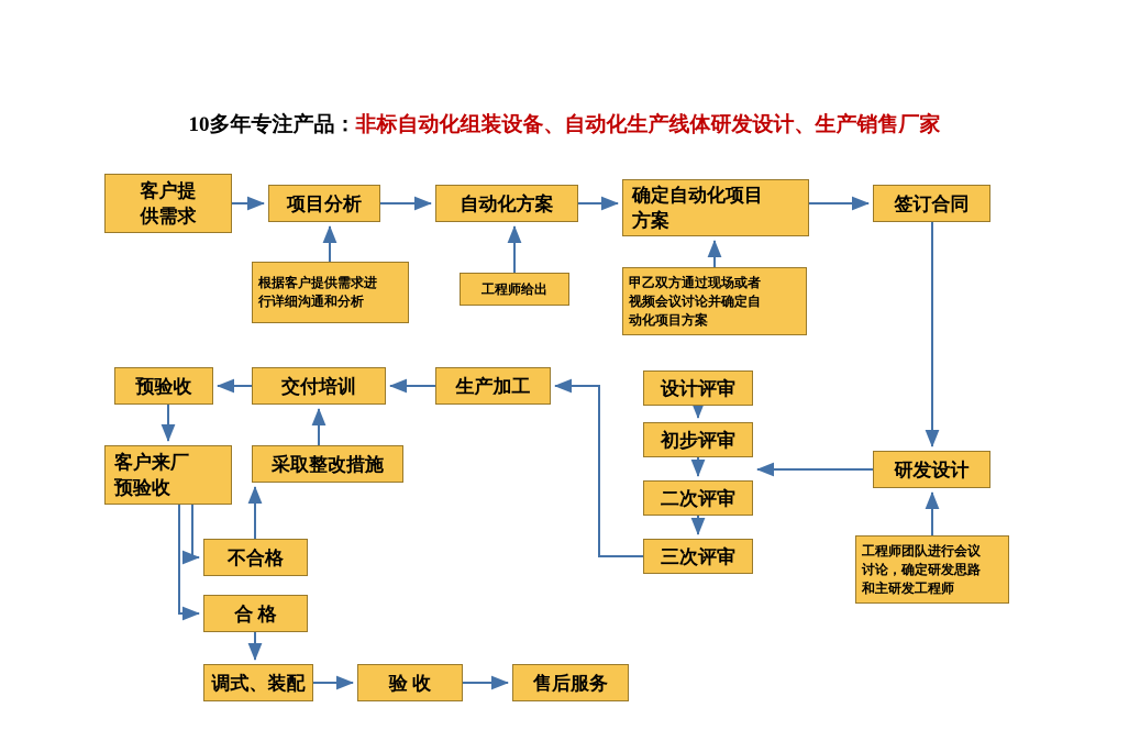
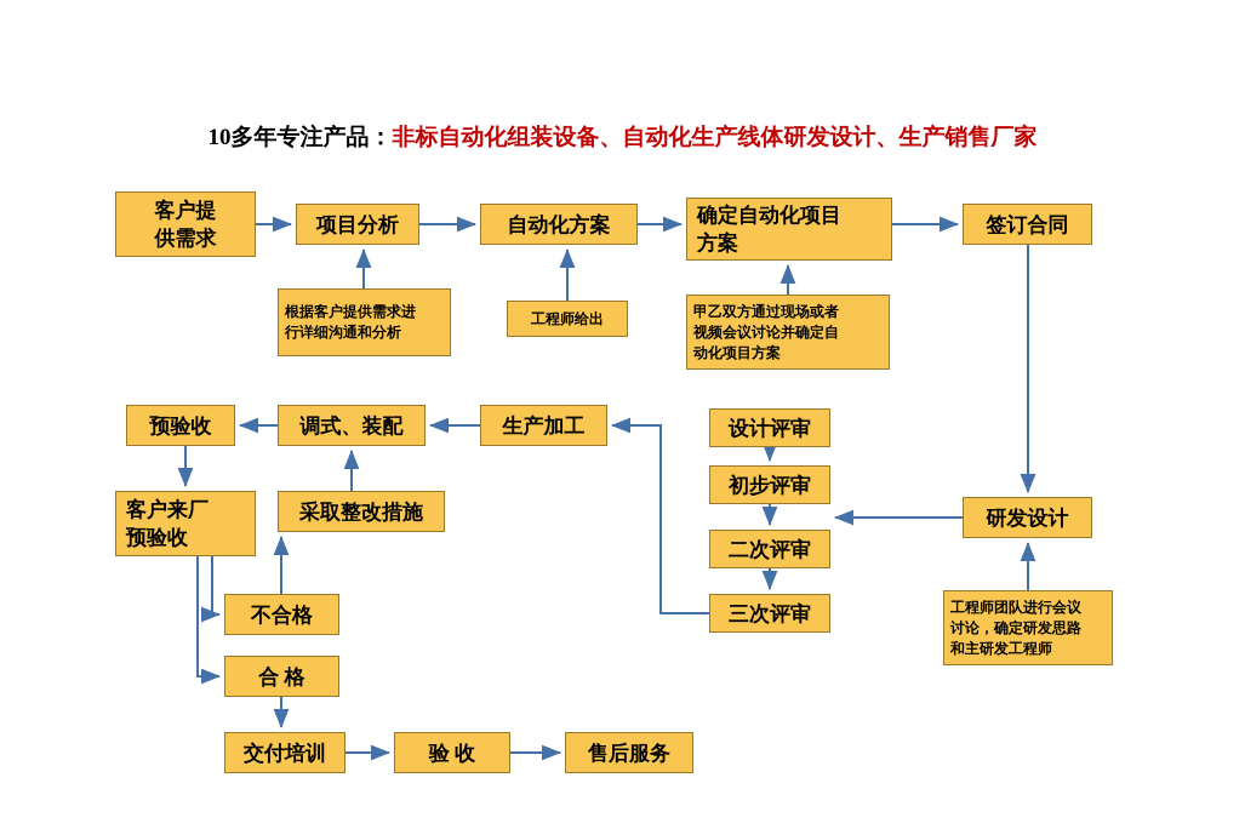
  10多年专注产品：非标自动化组装设备、自动化生产线体研发设计、生产销售厂家
  客户提
  供需求
  项目分析
  自动化方案
  确定自动化项目
  方案
  签订合同
  研发设计
  设计评审
  初步评审
  二次评审
  三次评审
  生产加工
- 交付培训
+ 调式、装配
  预验收
  客户来厂
  预验收
  采取整改措施
  不合格
  合 格
- 调式、装配
+ 交付培训
  验 收
  售后服务
  根据客户提供需求进
  行详细沟通和分析
  工程师给出
  甲乙双方通过现场或者
  视频会议讨论并确定自
  动化项目方案
  工程师团队进行会议
  讨论，确定研发思路
  和主研发工程师
